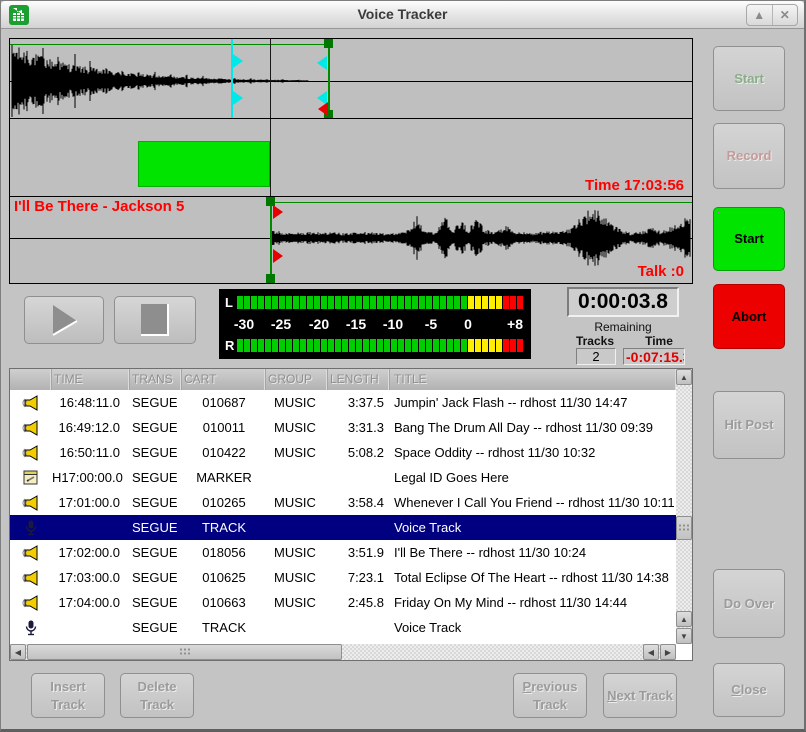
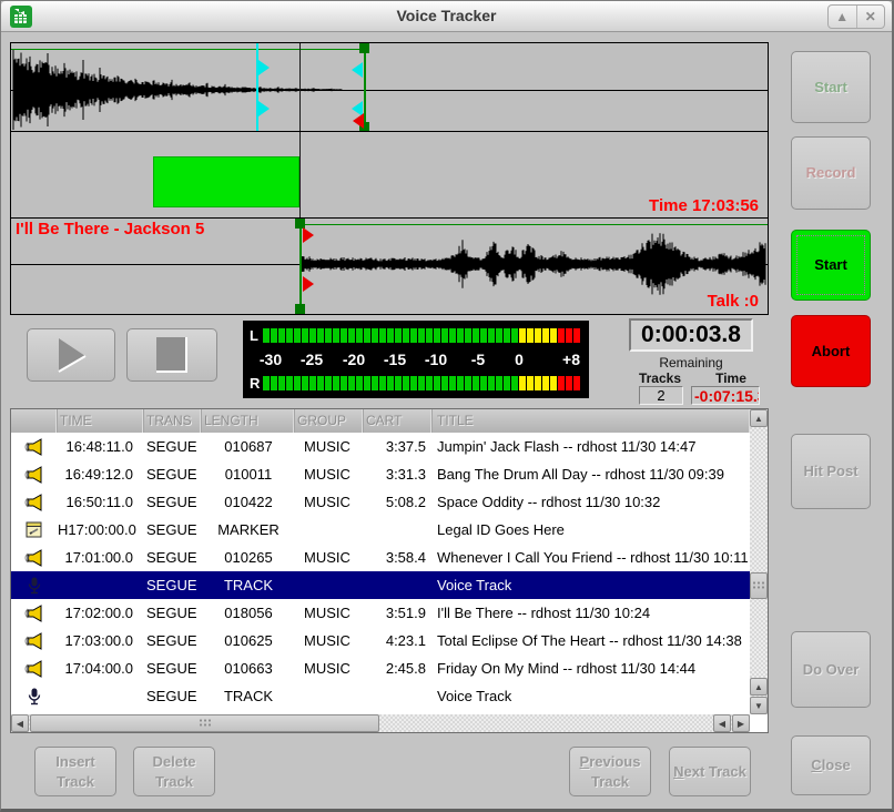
  Voice Tracker
  ▲
  ✕
  Time 17:03:56
  I'll Be There - Jackson 5
  Talk :0
  L
  R
  -30
  -25
  -20
  -15
  -10
  -5
  0
  +8
  0:00:03.8
  Remaining
  Tracks
  Time
  2
  -0:07:15.
  TIME
  TRANS
- CART
+ LENGTH
  GROUP
- LENGTH
+ CART
  TITLE
  16:48:11.0
  SEGUE
  010687
  MUSIC
  3:37.5
  Jumpin' Jack Flash -- rdhost 11/30 14:47
  16:49:12.0
  SEGUE
  010011
  MUSIC
  3:31.3
  Bang The Drum All Day -- rdhost 11/30 09:39
  16:50:11.0
  SEGUE
  010422
  MUSIC
  5:08.2
  Space Oddity -- rdhost 11/30 10:32
  H17:00:00.0
  SEGUE
  MARKER
  Legal ID Goes Here
  17:01:00.0
  SEGUE
  010265
  MUSIC
  3:58.4
  Whenever I Call You Friend -- rdhost 11/30 10:11
  SEGUE
  TRACK
  Voice Track
  17:02:00.0
  SEGUE
  018056
  MUSIC
  3:51.9
  I'll Be There -- rdhost 11/30 10:24
  17:03:00.0
  SEGUE
  010625
  MUSIC
- 7:23.1
+ 4:23.1
  Total Eclipse Of The Heart -- rdhost 11/30 14:38
  17:04:00.0
  SEGUE
  010663
  MUSIC
  2:45.8
  Friday On My Mind -- rdhost 11/30 14:44
  SEGUE
  TRACK
  Voice Track
  ▲
  ▲
  ▼
  ◀
  ◀
  ▶
  Insert Track
  Delete Track
  Previous Track
  Next Track
  Start
  Record
  Start
  Abort
  Hit Post
  Do Over
  Close
